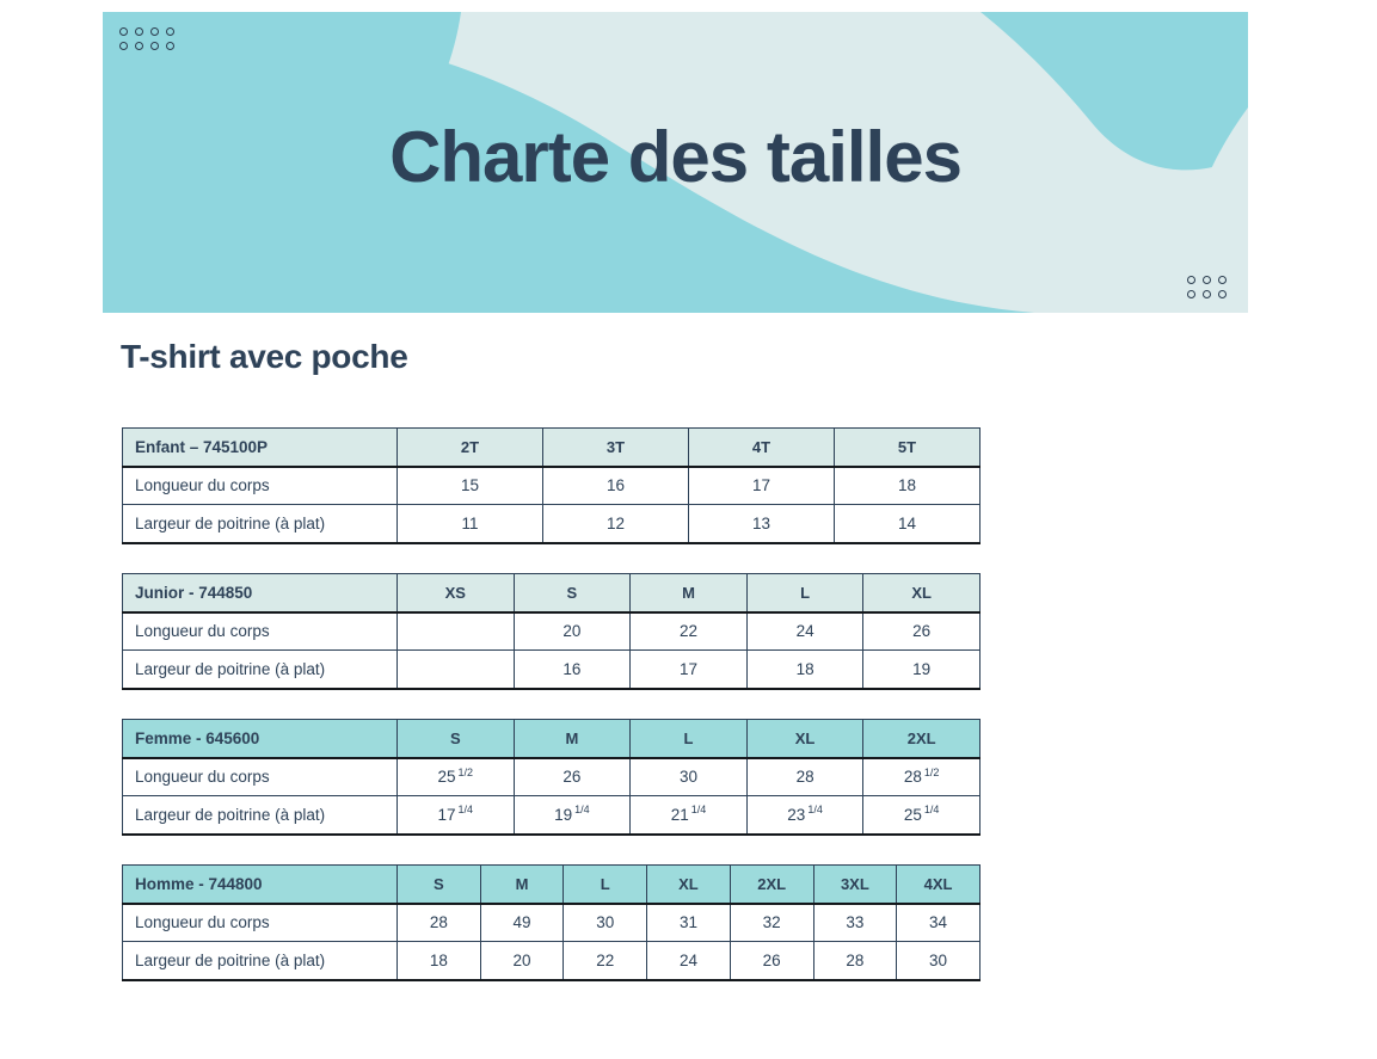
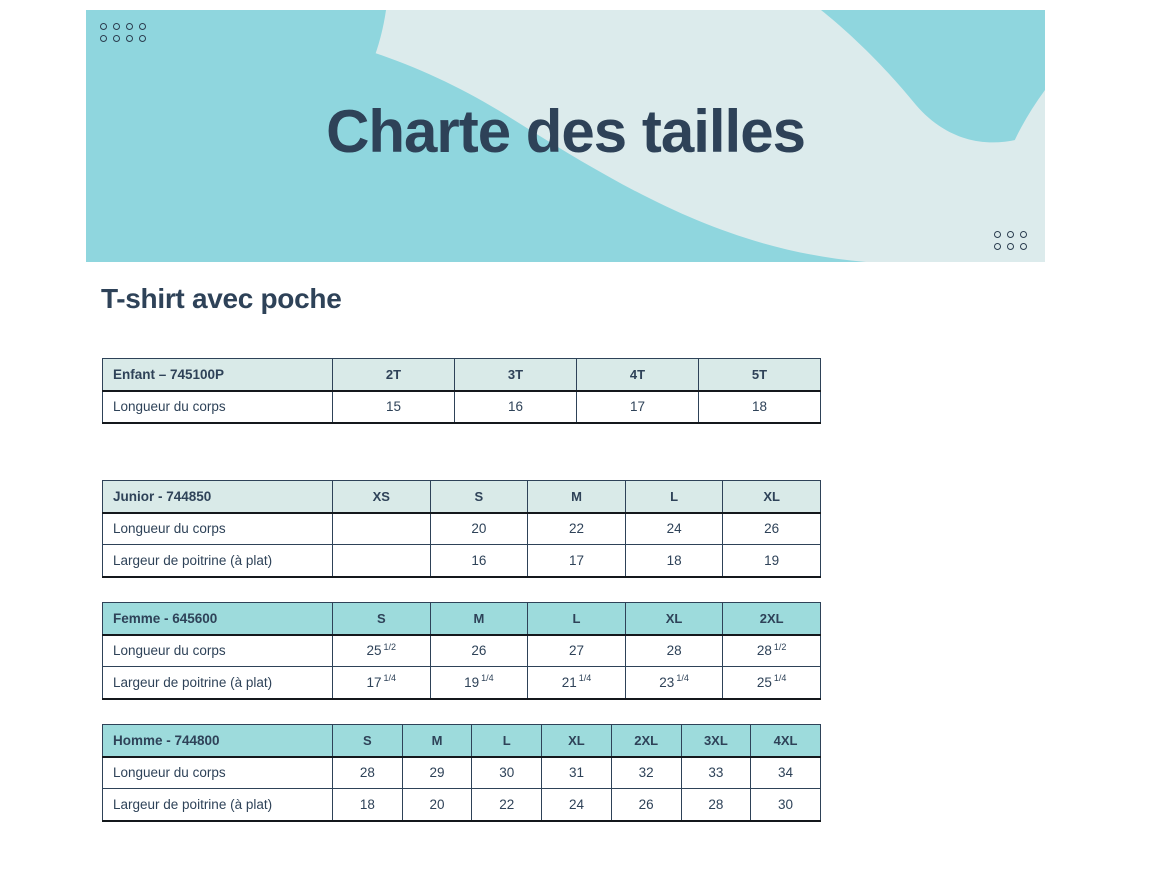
  Charte des tailles
  T-shirt avec poche
  Enfant – 745100P	2T	3T	4T	5T
  Longueur du corps	15	16	17	18
- Largeur de poitrine (à plat)	11	12	13	14
  Junior - 744850	XS	S	M	L	XL
  Longueur du corps		20	22	24	26
  Largeur de poitrine (à plat)		16	17	18	19
  Femme - 645600	S	M	L	XL	2XL
- Longueur du corps	25 1/2	26	30	28	28 1/2
+ Longueur du corps	25 1/2	26	27	28	28 1/2
  Largeur de poitrine (à plat)	17 1/4	19 1/4	21 1/4	23 1/4	25 1/4
  Homme - 744800	S	M	L	XL	2XL	3XL	4XL
- Longueur du corps	28	49	30	31	32	33	34
+ Longueur du corps	28	29	30	31	32	33	34
  Largeur de poitrine (à plat)	18	20	22	24	26	28	30
